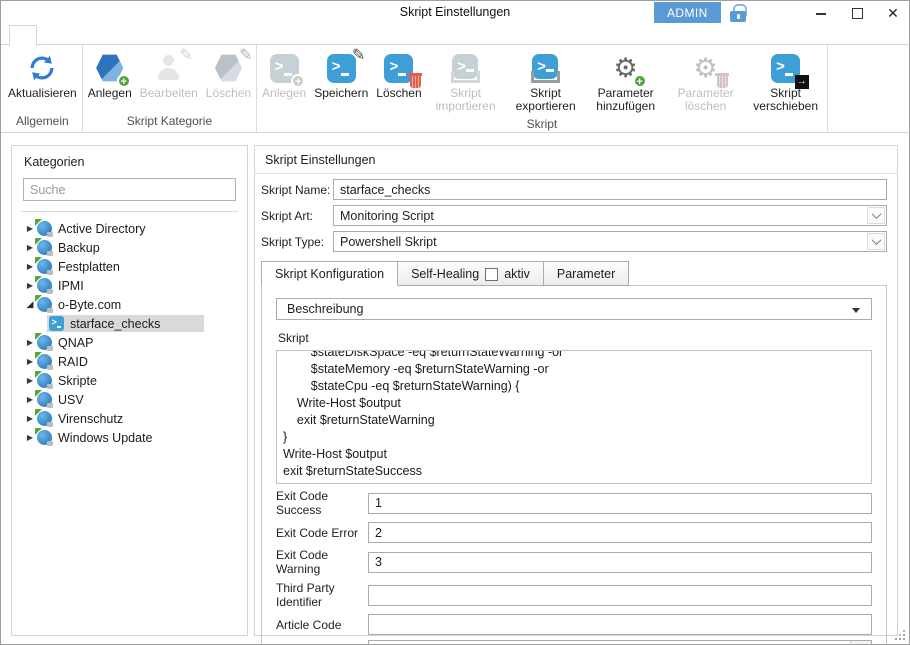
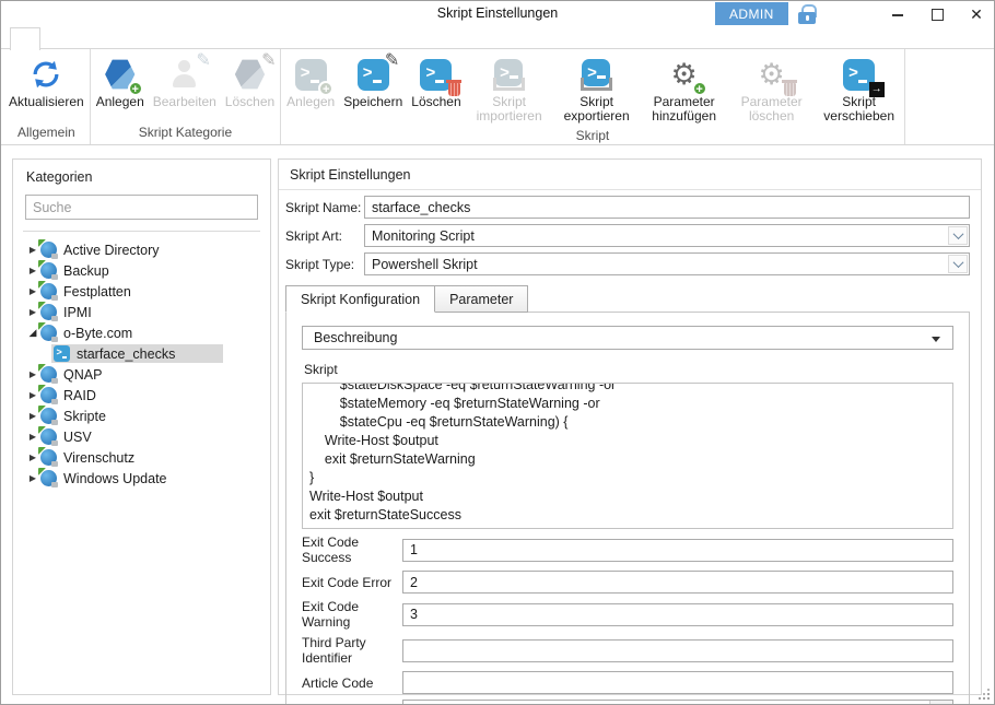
  Skript Einstellungen
  ADMIN
  ✕
  Aktualisieren
  Allgemein
  +
  Anlegen
  ✎
  Bearbeiten
  ✎
  Löschen
  Skript Kategorie
  +
  Anlegen
  ✎
  Speichern
  Löschen
  Skript importieren
  Skript exportieren
  ⚙
  +
  Parameter hinzufügen
  ⚙
  Parameter löschen
  →
  Skript verschieben
  Skript
  Kategorien
  Suche
  ▶
  Active Directory
  ▶
  Backup
  ▶
  Festplatten
  ▶
  IPMI
  ◢
  o-Byte.com
  starface_checks
  ▶
  QNAP
  ▶
  RAID
  ▶
  Skripte
  ▶
  USV
  ▶
  Virenschutz
  ▶
  Windows Update
  Skript Einstellungen
  Skript Name:
  starface_checks
  Skript Art:
  Monitoring Script
  Skript Type:
  Powershell Skript
  Skript Konfiguration
- Self-Healing
- aktiv
  Parameter
  Beschreibung
  Skript
  $stateDiskSpace -eq $returnStateWarning -or
  $stateMemory -eq $returnStateWarning -or
  $stateCpu -eq $returnStateWarning) {
  Write-Host $output
  exit $returnStateWarning
  }
  Write-Host $output
  exit $returnStateSuccess
  Exit Code Success
  1
  Exit Code Error
  2
  Exit Code Warning
  3
  Third Party Identifier
  Article Code
